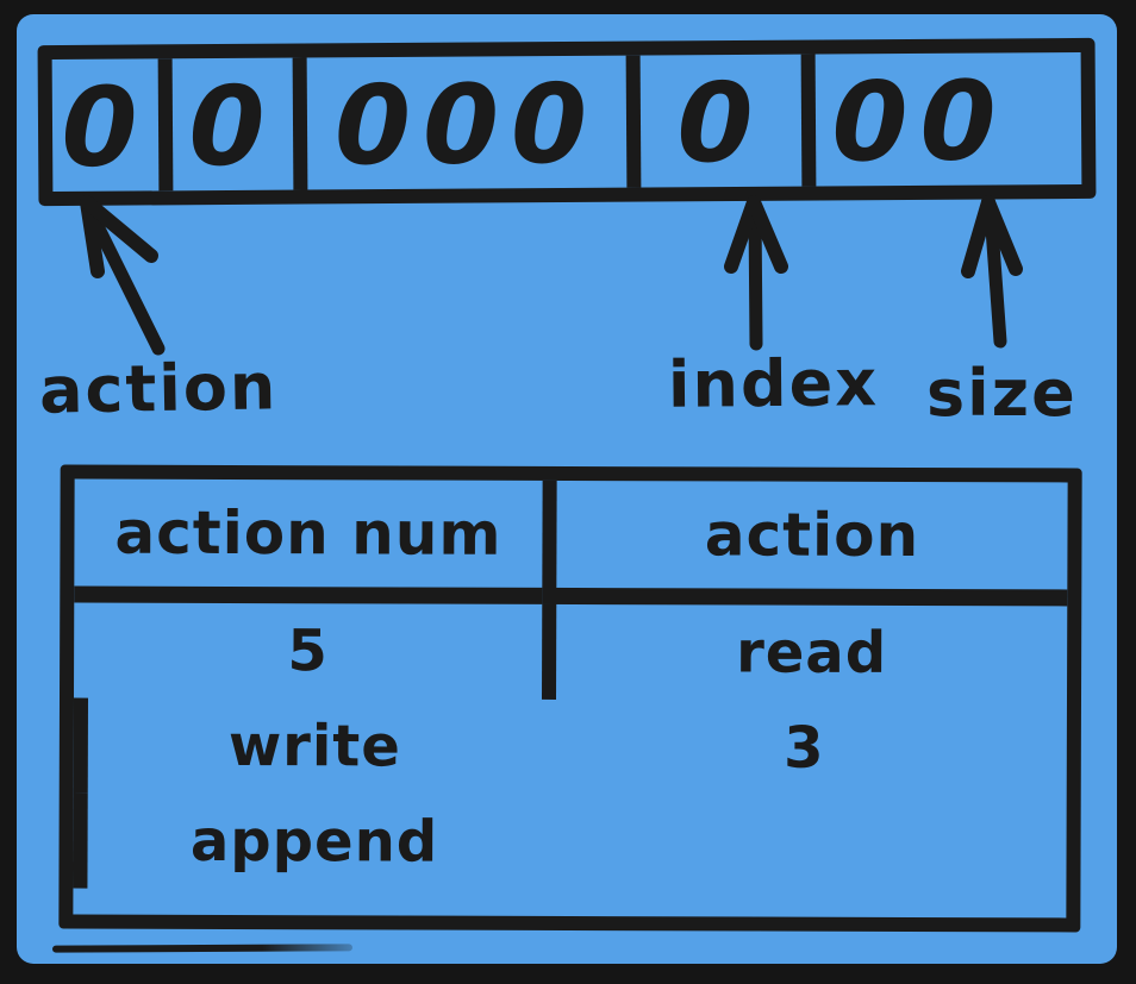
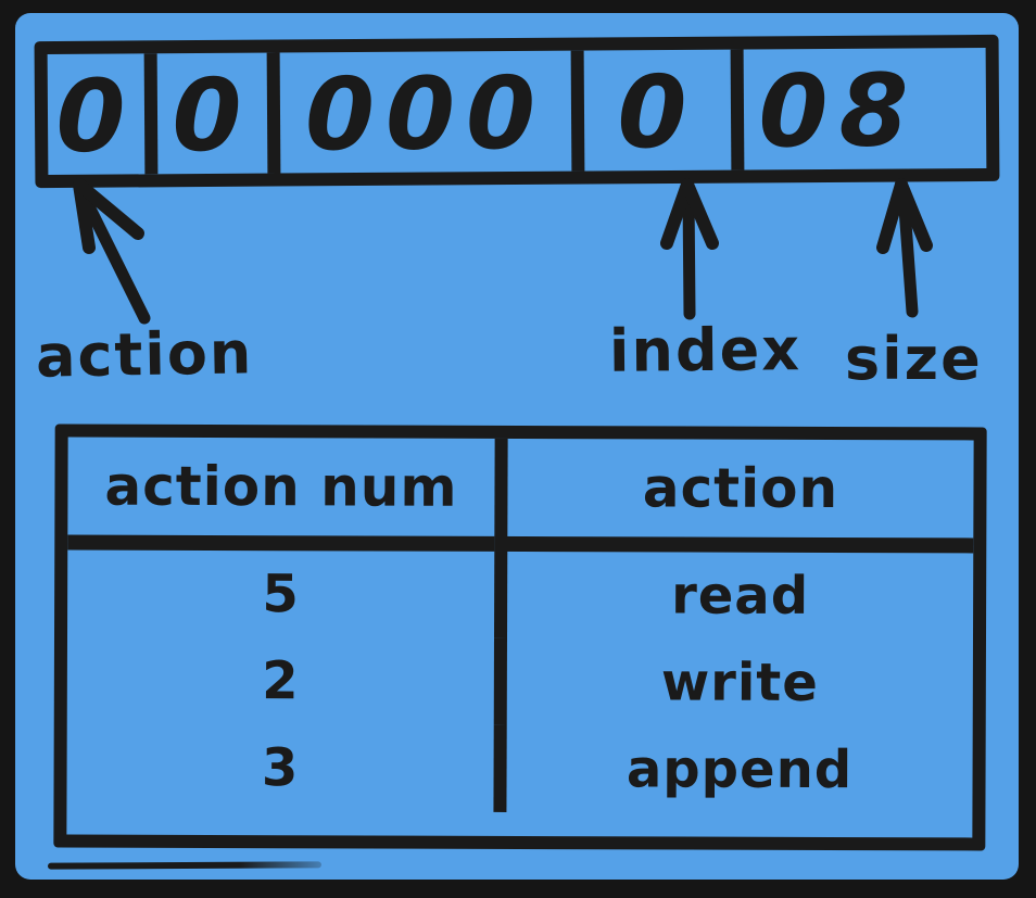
  0
  0
  000
  0
- 00
+ 08
  action
  index
  size
  action num
  action
  5
  read
+ 2
  write
  3
  append
